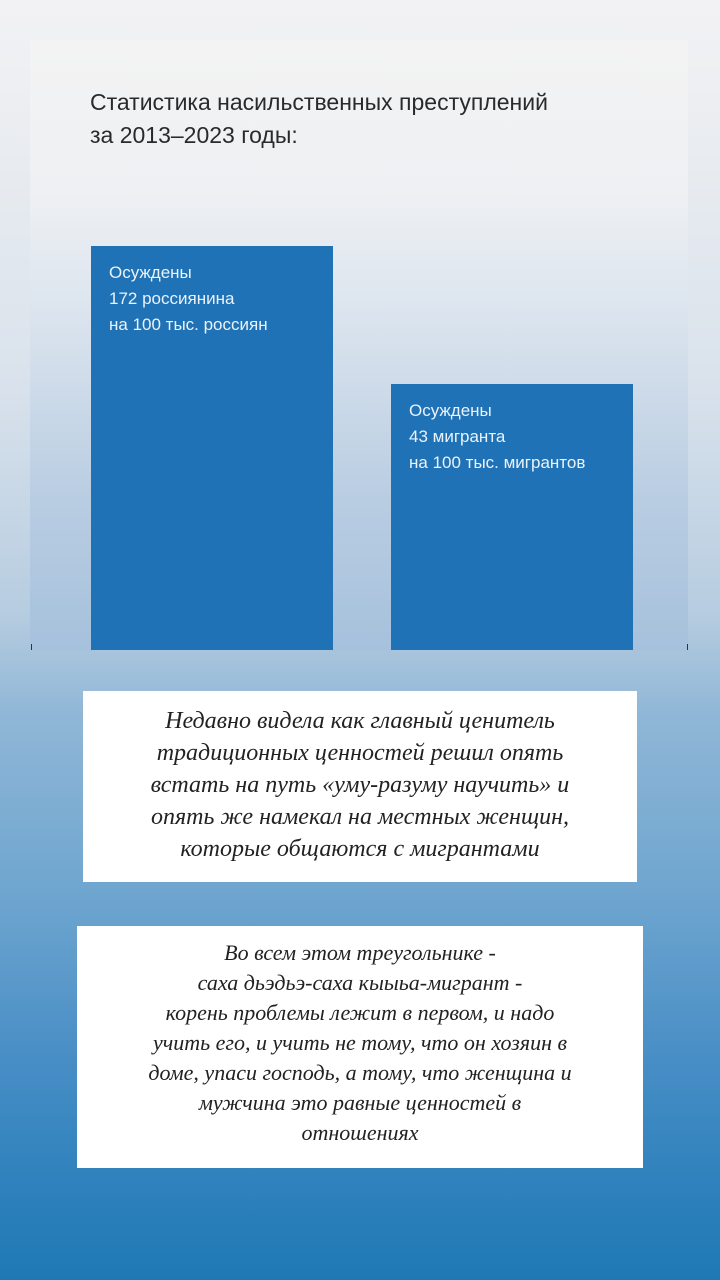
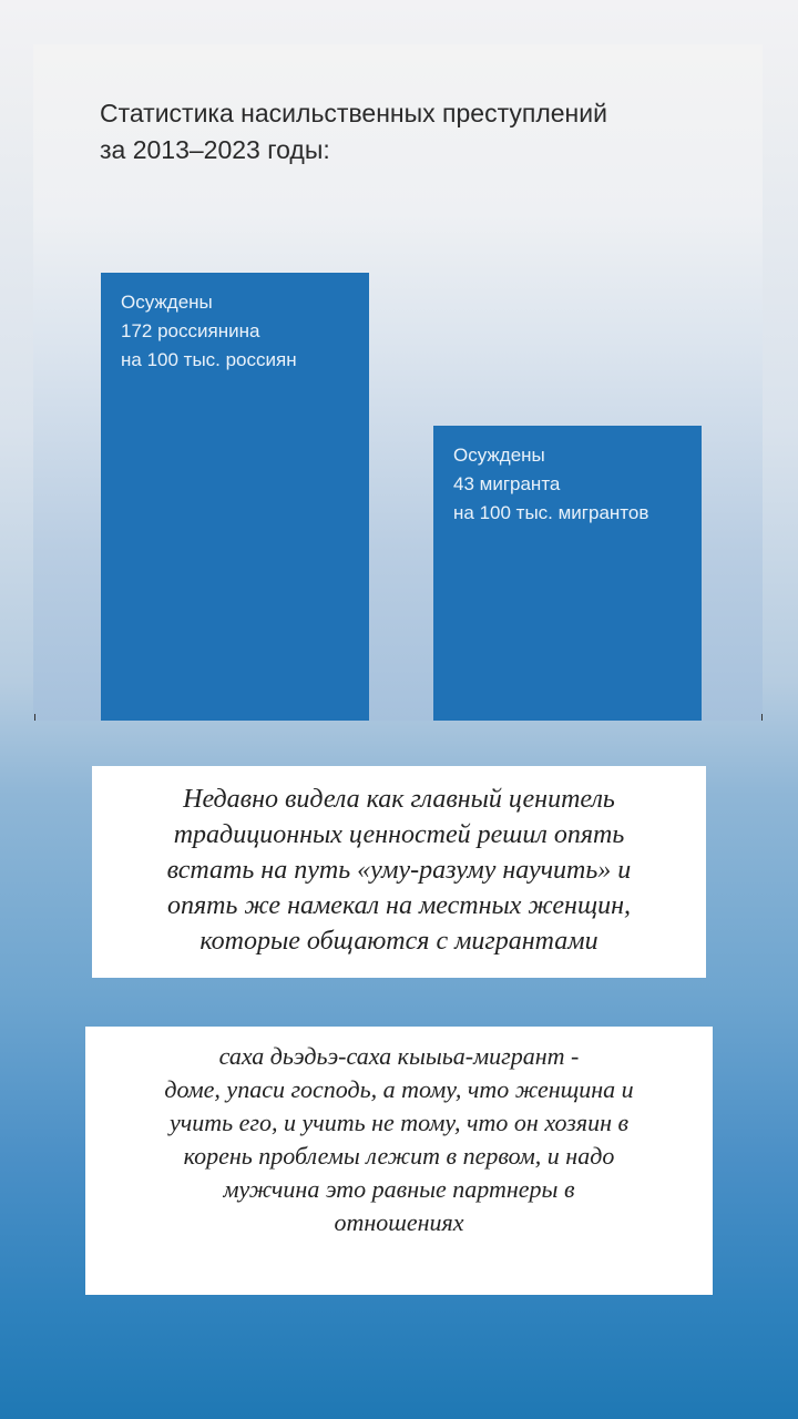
  Статистика насильственных преступлений
  за 2013–2023 годы:
  Осуждены
  172 россиянина
  на 100 тыс. россиян
  Осуждены
  43 мигранта
  на 100 тыс. мигрантов
  Недавно видела как главный ценитель
  традиционных ценностей решил опять
  встать на путь «уму-разуму научить» и
  опять же намекал на местных женщин,
  которые общаются с мигрантами
- Во всем этом треугольнике -
  саха дьэдьэ-саха кыыьа-мигрант -
- корень проблемы лежит в первом, и надо
+ доме, упаси господь, а тому, что женщина и
  учить его, и учить не тому, что он хозяин в
- доме, упаси господь, а тому, что женщина и
+ корень проблемы лежит в первом, и надо
- мужчина это равные ценностей в
+ мужчина это равные партнеры в
  отношениях
